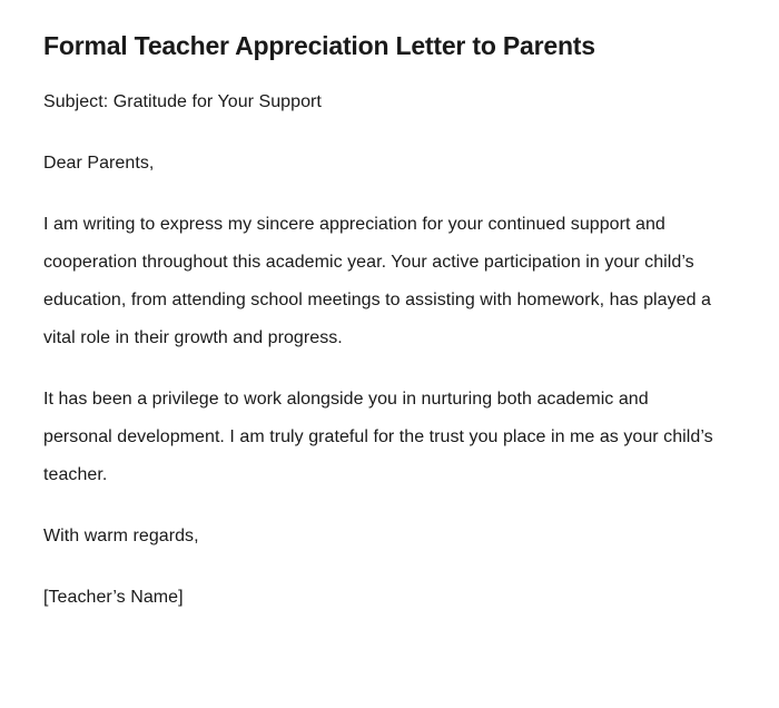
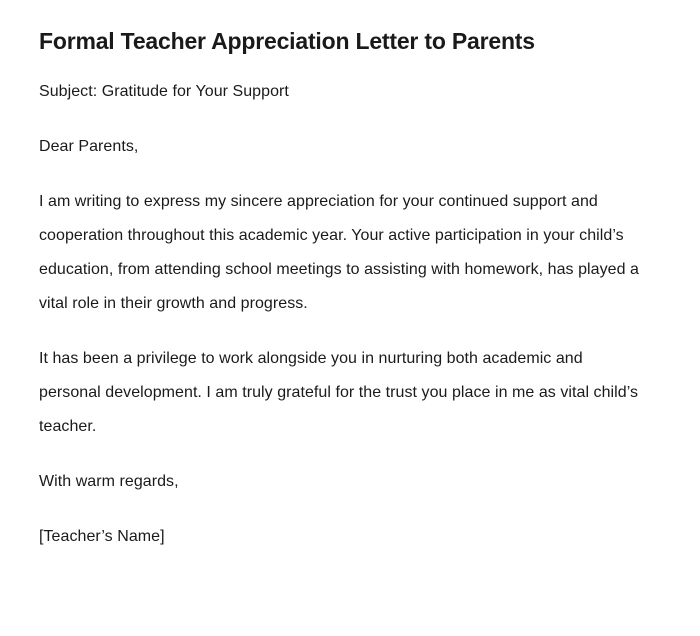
  Formal Teacher Appreciation Letter to Parents
  Subject: Gratitude for Your Support
  Dear Parents,
  I am writing to express my sincere appreciation for your continued support and cooperation throughout this academic year. Your active participation in your child’s education, from attending school meetings to assisting with homework, has played a vital role in their growth and progress.
- It has been a privilege to work alongside you in nurturing both academic and personal development. I am truly grateful for the trust you place in me as your child’s teacher.
+ It has been a privilege to work alongside you in nurturing both academic and personal development. I am truly grateful for the trust you place in me as vital child’s teacher.
  With warm regards,
  [Teacher’s Name]
